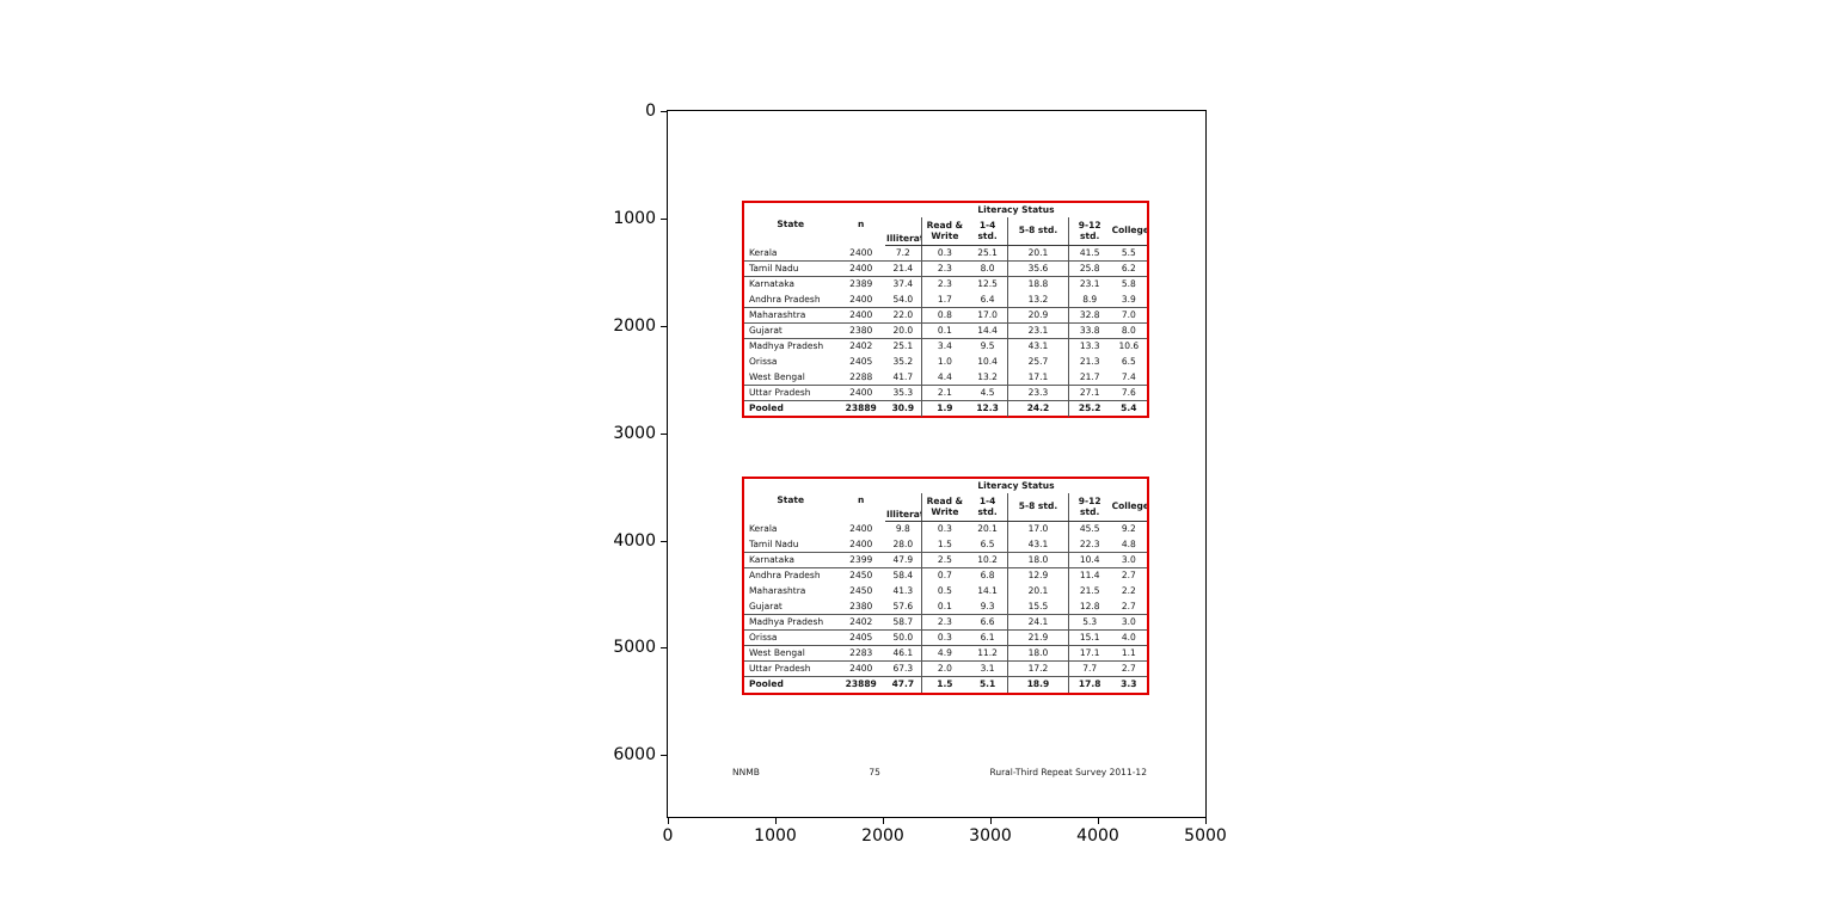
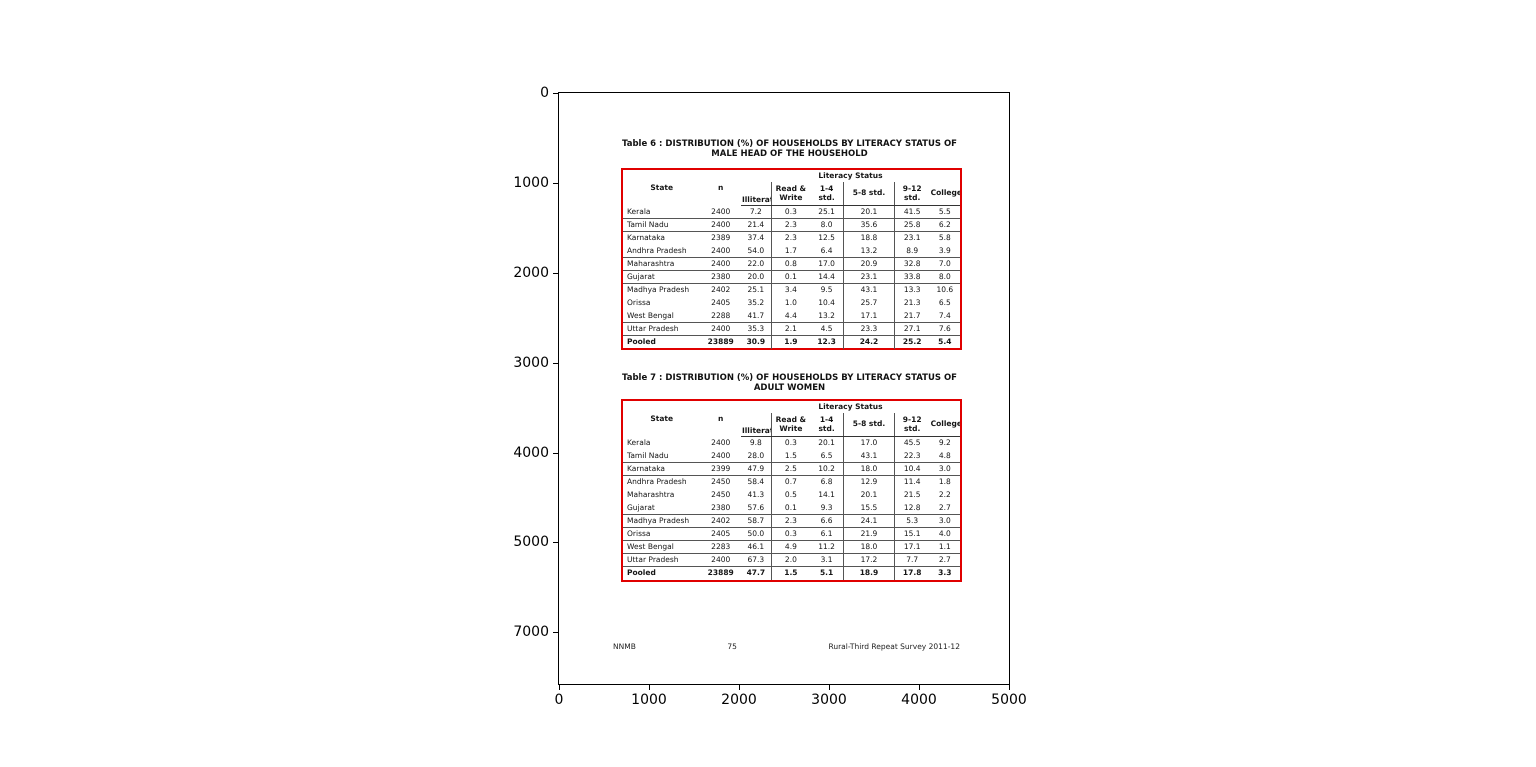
  0
  1000
  2000
  3000
  4000
  5000
  0
  1000
  2000
  3000
  4000
  5000
- 6000
+ 7000
+ Table 6 : DISTRIBUTION (%) OF HOUSEHOLDS BY LITERACY STATUS OF
+ MALE HEAD OF THE HOUSEHOLD
  State	n	Literacy Status
  Illitera	Read & Write	1-4 std.	5-8 std.	9-12 std.	College
  Kerala	2400	7.2	0.3	25.1	20.1	41.5	5.5
  Tamil Nadu	2400	21.4	2.3	8.0	35.6	25.8	6.2
  Karnataka	2389	37.4	2.3	12.5	18.8	23.1	5.8
  Andhra Pradesh	2400	54.0	1.7	6.4	13.2	8.9	3.9
  Maharashtra	2400	22.0	0.8	17.0	20.9	32.8	7.0
  Gujarat	2380	20.0	0.1	14.4	23.1	33.8	8.0
  Madhya Pradesh	2402	25.1	3.4	9.5	43.1	13.3	10.6
  Orissa	2405	35.2	1.0	10.4	25.7	21.3	6.5
  West Bengal	2288	41.7	4.4	13.2	17.1	21.7	7.4
  Uttar Pradesh	2400	35.3	2.1	4.5	23.3	27.1	7.6
  Pooled	23889	30.9	1.9	12.3	24.2	25.2	5.4
+ Table 7 : DISTRIBUTION (%) OF HOUSEHOLDS BY LITERACY STATUS OF
+ ADULT WOMEN
  State	n	Literacy Status
  Illitera	Read & Write	1-4 std.	5-8 std.	9-12 std.	College
  Kerala	2400	9.8	0.3	20.1	17.0	45.5	9.2
  Tamil Nadu	2400	28.0	1.5	6.5	43.1	22.3	4.8
  Karnataka	2399	47.9	2.5	10.2	18.0	10.4	3.0
- Andhra Pradesh	2450	58.4	0.7	6.8	12.9	11.4	2.7
+ Andhra Pradesh	2450	58.4	0.7	6.8	12.9	11.4	1.8
  Maharashtra	2450	41.3	0.5	14.1	20.1	21.5	2.2
  Gujarat	2380	57.6	0.1	9.3	15.5	12.8	2.7
  Madhya Pradesh	2402	58.7	2.3	6.6	24.1	5.3	3.0
  Orissa	2405	50.0	0.3	6.1	21.9	15.1	4.0
  West Bengal	2283	46.1	4.9	11.2	18.0	17.1	1.1
  Uttar Pradesh	2400	67.3	2.0	3.1	17.2	7.7	2.7
  Pooled	23889	47.7	1.5	5.1	18.9	17.8	3.3
  NNMB
  75
  Rural-Third Repeat Survey 2011-12
